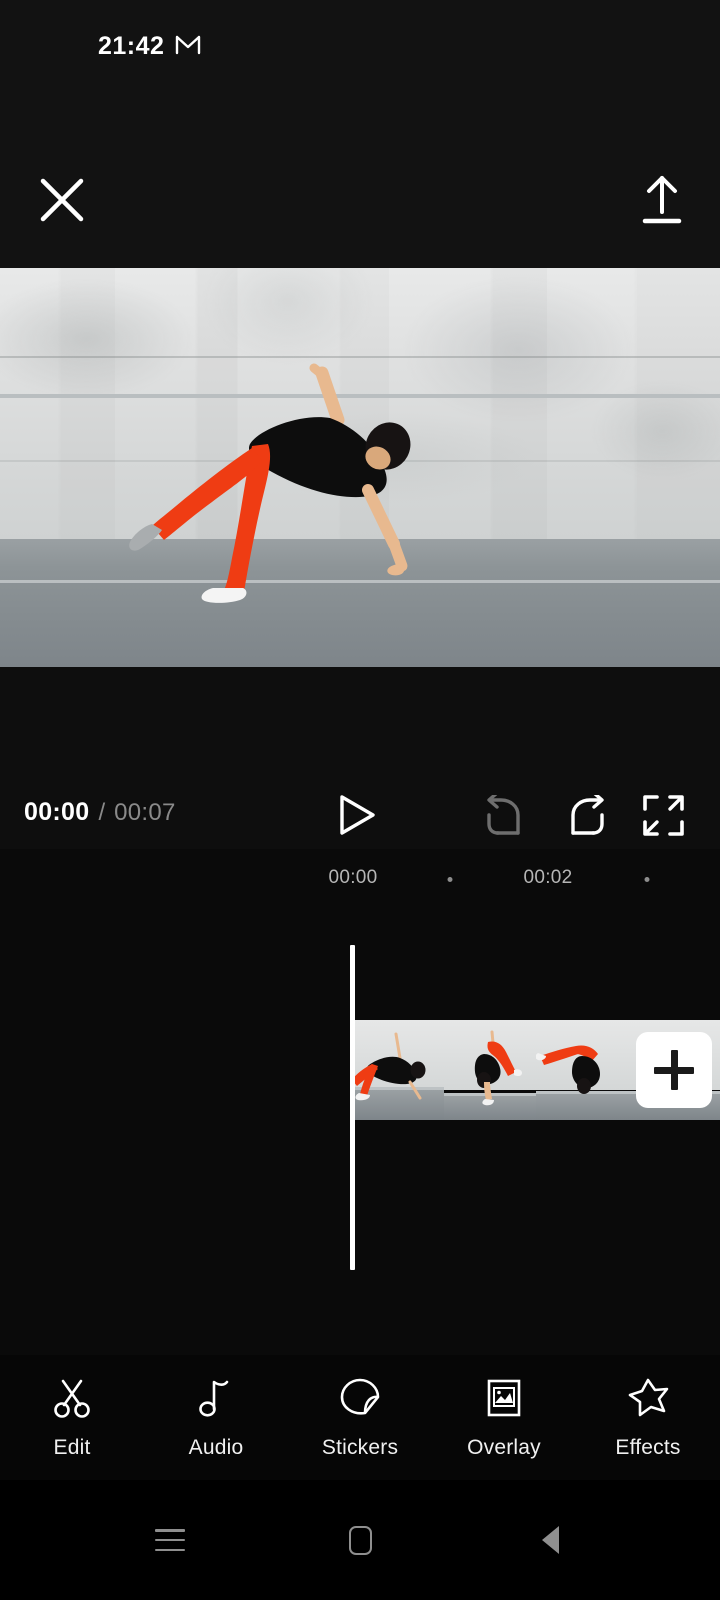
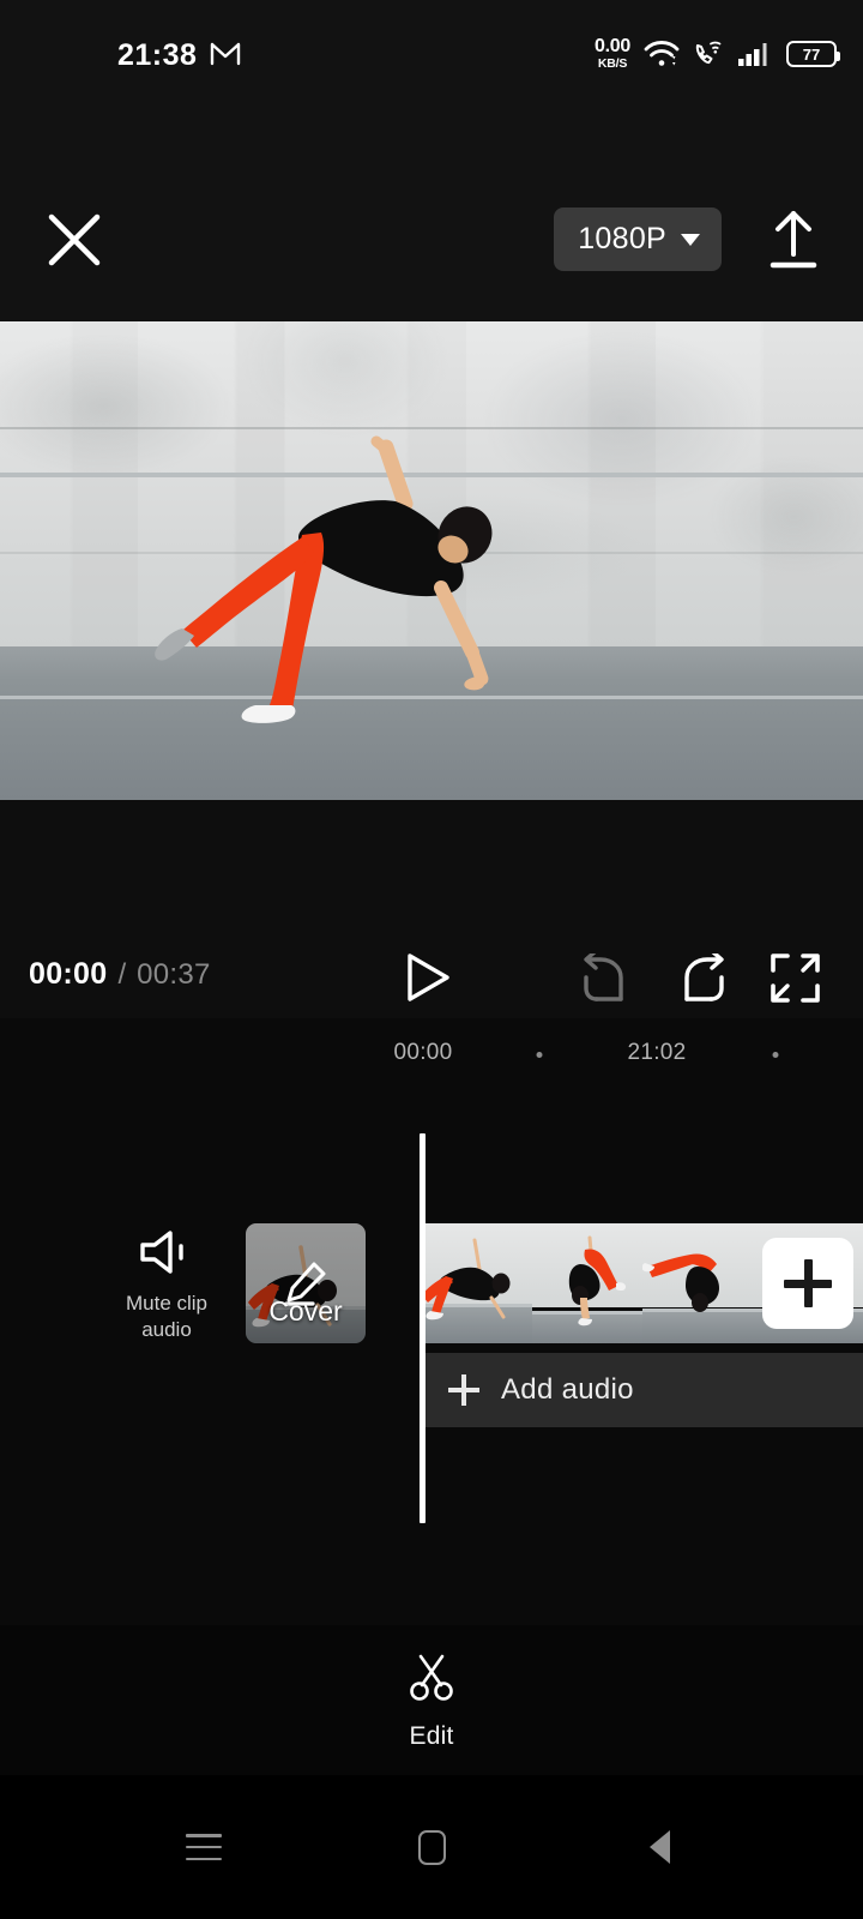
- 21:42
+ 21:38
+ 0.00
+ KB/S
+ 77
+ 1080P
  00:00
  /
- 00:07
+ 00:37
  00:00
- 00:02
+ 21:02
+ Mute clip
+ audio
+ Cover
+ Add audio
  Edit
- Audio
- Stickers
- Overlay
- Effects
